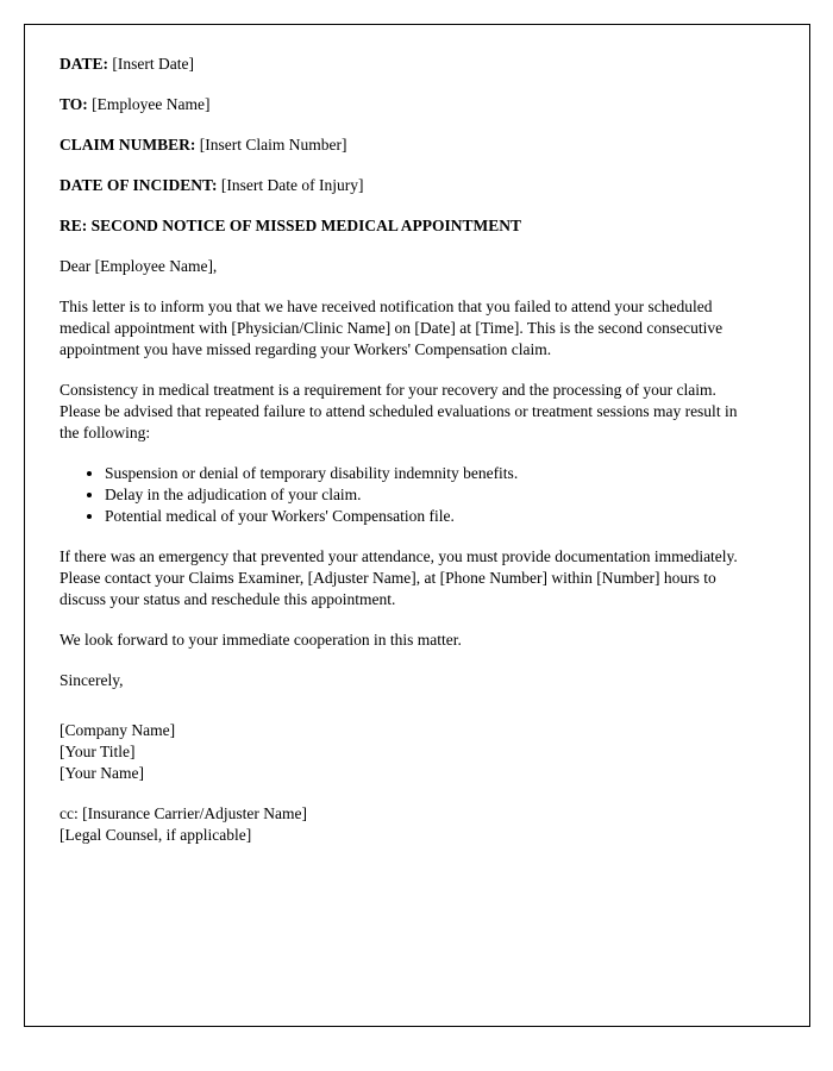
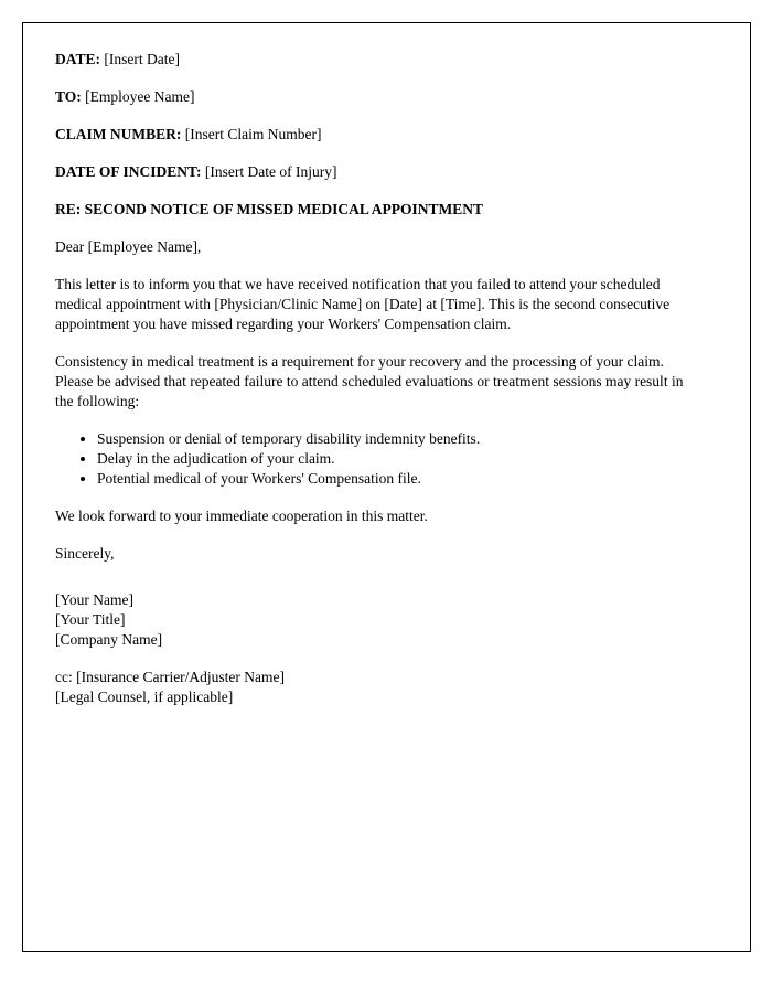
  DATE: [Insert Date]
  TO: [Employee Name]
  CLAIM NUMBER: [Insert Claim Number]
  DATE OF INCIDENT: [Insert Date of Injury]
  RE: SECOND NOTICE OF MISSED MEDICAL APPOINTMENT
  Dear [Employee Name],
  This letter is to inform you that we have received notification that you failed to attend your scheduled medical appointment with [Physician/Clinic Name] on [Date] at [Time]. This is the second consecutive appointment you have missed regarding your Workers' Compensation claim.
  Consistency in medical treatment is a requirement for your recovery and the processing of your claim. Please be advised that repeated failure to attend scheduled evaluations or treatment sessions may result in the following:
  Suspension or denial of temporary disability indemnity benefits.
  Delay in the adjudication of your claim.
  Potential medical of your Workers' Compensation file.
- If there was an emergency that prevented your attendance, you must provide documentation immediately. Please contact your Claims Examiner, [Adjuster Name], at [Phone Number] within [Number] hours to discuss your status and reschedule this appointment.
  We look forward to your immediate cooperation in this matter.
  Sincerely,
- [Company Name]
+ [Your Name]
  [Your Title]
- [Your Name]
+ [Company Name]
  cc: [Insurance Carrier/Adjuster Name]
  [Legal Counsel, if applicable]
